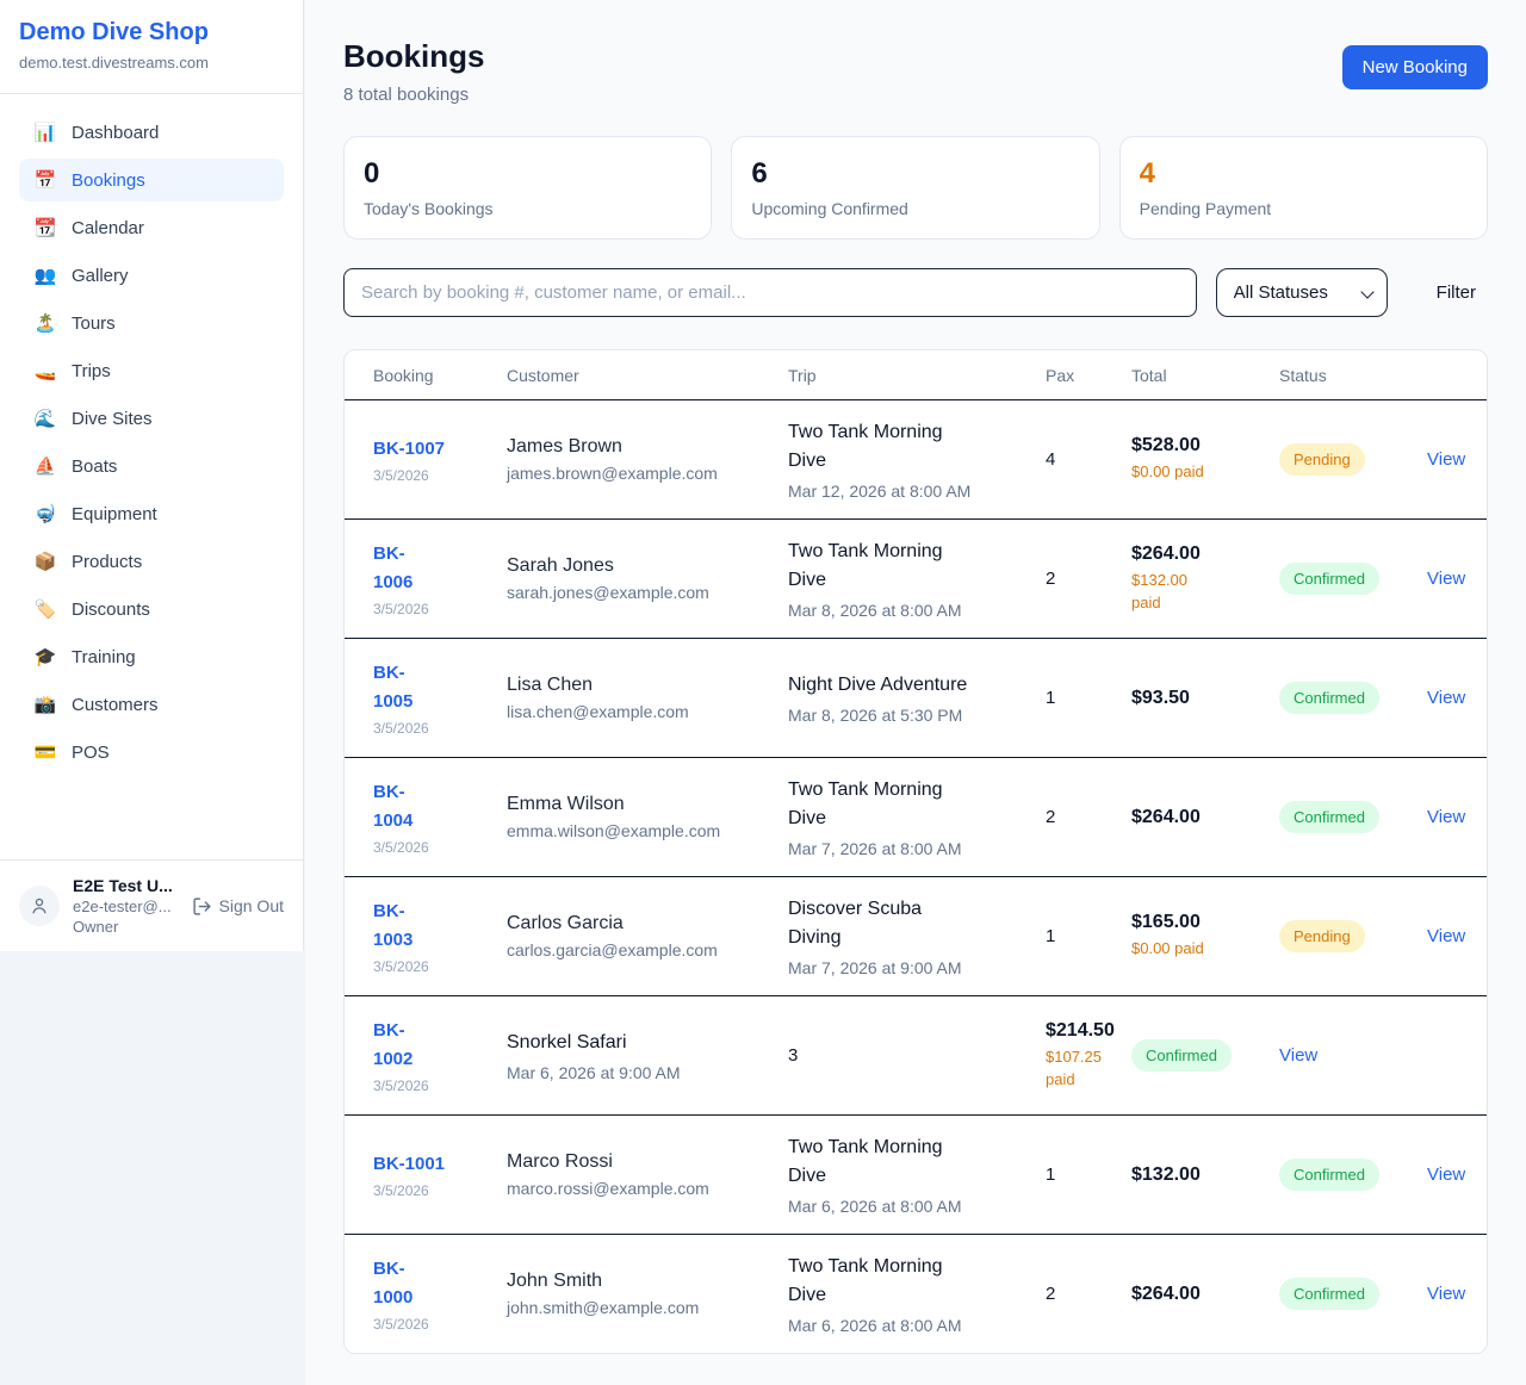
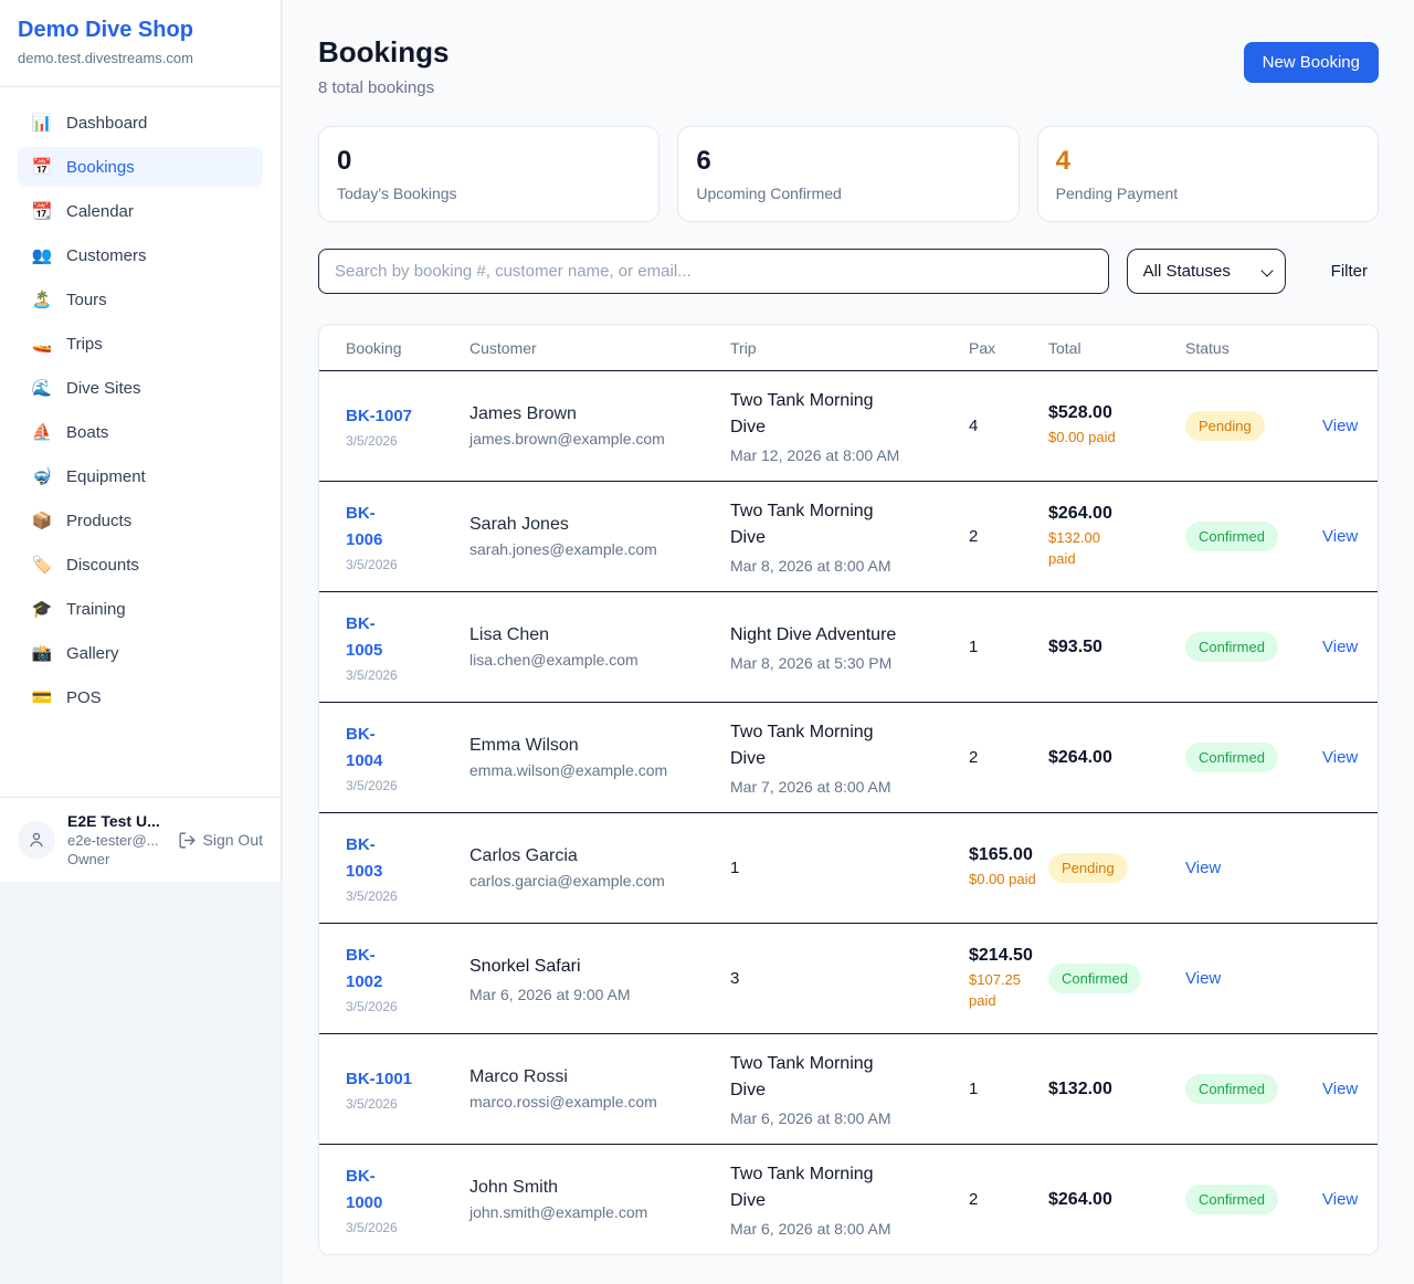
  Demo Dive Shop
  demo.test.divestreams.com
  📊
  Dashboard
  📅
  Bookings
  📆
  Calendar
  👥
- Gallery
+ Customers
  🏝️
  Tours
  🚤
  Trips
  🌊
  Dive Sites
  ⛵
  Boats
  🤿
  Equipment
  📦
  Products
  🏷️
  Discounts
  🎓
  Training
  📸
- Customers
+ Gallery
  💳
  POS
  E2E Test U...
  e2e-tester@...
  Owner
  Sign Out
  Bookings
  8 total bookings
  New Booking
  0
  Today's Bookings
  6
  Upcoming Confirmed
  4
  Pending Payment
  Search by booking #, customer name, or email...
  All Statuses
  Filter
  Booking
  Customer
  Trip
  Pax
  Total
  Status
  BK-1007
  3/5/2026
  James Brown
  james.brown@example.com
  Two Tank Morning
  Dive
  Mar 12, 2026 at 8:00 AM
  4
  $528.00
  $0.00 paid
  Pending
  View
  BK-
  1006
  3/5/2026
  Sarah Jones
  sarah.jones@example.com
  Two Tank Morning
  Dive
  Mar 8, 2026 at 8:00 AM
  2
  $264.00
  $132.00
  paid
  Confirmed
  View
  BK-
  1005
  3/5/2026
  Lisa Chen
  lisa.chen@example.com
  Night Dive Adventure
  Mar 8, 2026 at 5:30 PM
  1
  $93.50
  Confirmed
  View
  BK-
  1004
  3/5/2026
  Emma Wilson
  emma.wilson@example.com
  Two Tank Morning
  Dive
  Mar 7, 2026 at 8:00 AM
  2
  $264.00
  Confirmed
  View
  BK-
  1003
  3/5/2026
  Carlos Garcia
  carlos.garcia@example.com
- Discover Scuba
- Diving
- Mar 7, 2026 at 9:00 AM
  1
  $165.00
  $0.00 paid
  Pending
  View
  BK-
  1002
  3/5/2026
  Snorkel Safari
  Mar 6, 2026 at 9:00 AM
  3
  $214.50
  $107.25 paid
  Confirmed
  View
  BK-1001
  3/5/2026
  Marco Rossi
  marco.rossi@example.com
  Two Tank Morning
  Dive
  Mar 6, 2026 at 8:00 AM
  1
  $132.00
  Confirmed
  View
  BK-
  1000
  3/5/2026
  John Smith
  john.smith@example.com
  Two Tank Morning
  Dive
  Mar 6, 2026 at 8:00 AM
  2
  $264.00
  Confirmed
  View
